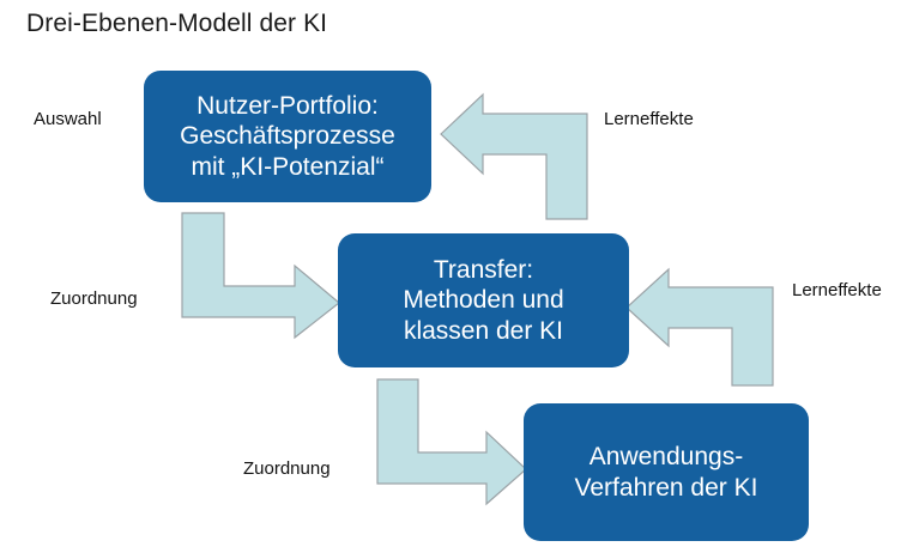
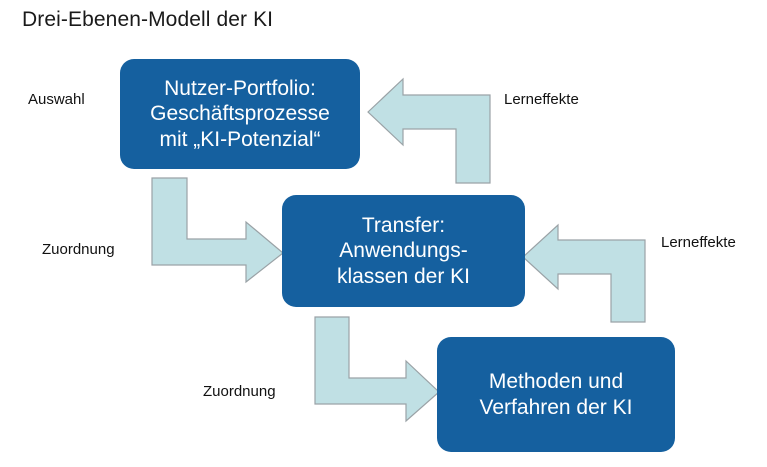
  Drei-Ebenen-Modell der KI
  Nutzer-Portfolio:
  Geschäftsprozesse
  mit „KI-Potenzial“
  Transfer:
- Methoden und
+ Anwendungs-
  klassen der KI
- Anwendungs-
+ Methoden und
  Verfahren der KI
  Auswahl
  Lerneffekte
  Zuordnung
  Lerneffekte
  Zuordnung
